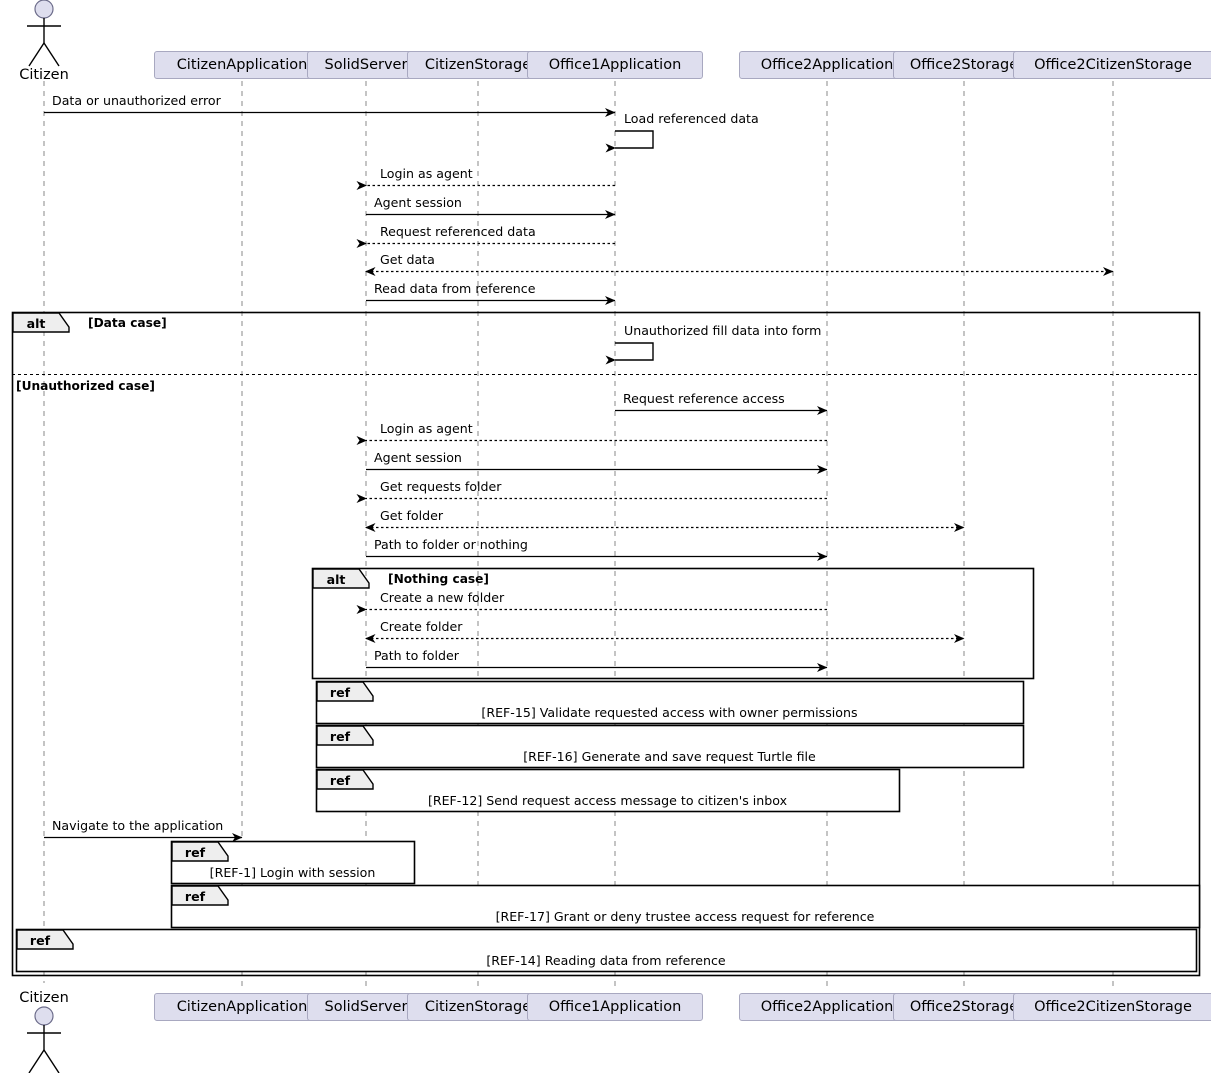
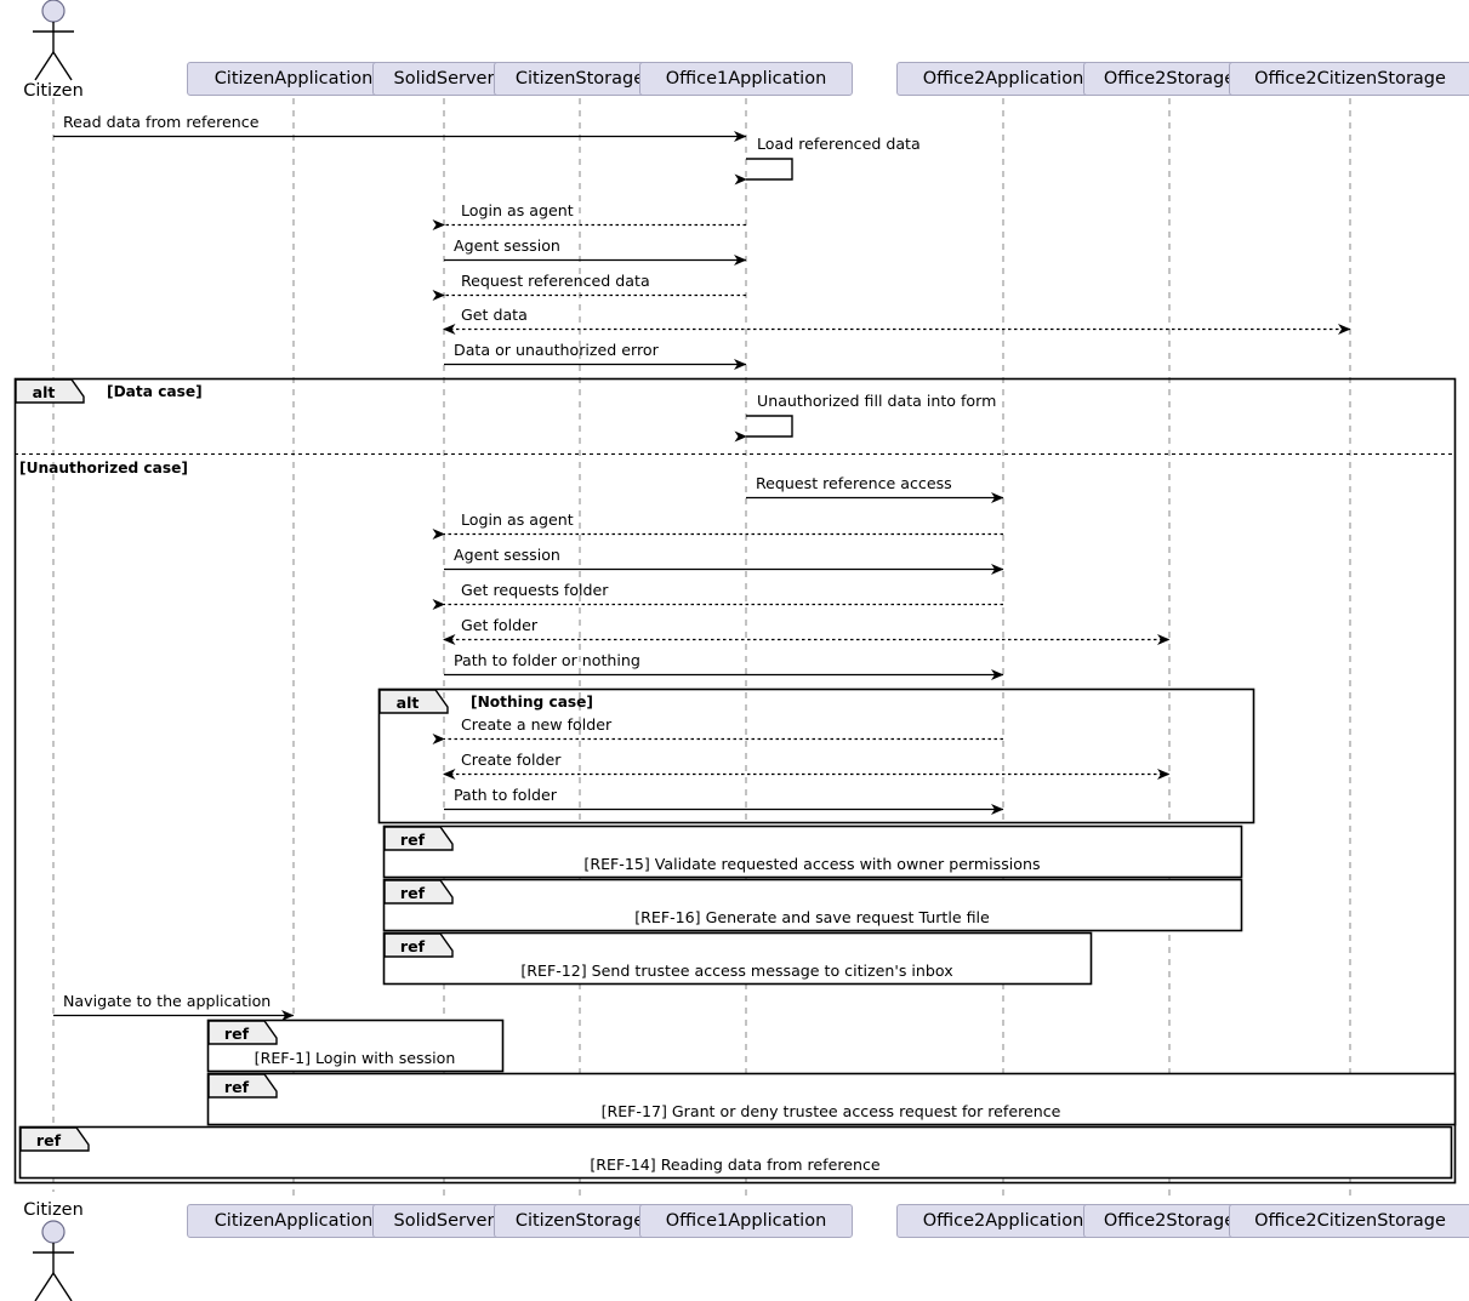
  Citizen
  Citizen
  CitizenApplication
  CitizenApplication
  SolidServer
  SolidServer
  CitizenStorag
  CitizenStorag
  Office1Application
  Office1Application
  Office2Application
  Office2Application
  Office2Storag
  Office2Storag
  Office2CitizenStorage
  Office2CitizenStorage
  alt
  [Data case]
  [Unauthorized case]
  alt
  [Nothing case]
  ref
  [REF-15] Validate requested access with owner permissions
  ref
  [REF-16] Generate and save request Turtle file
  ref
- [REF-12] Send request access message to citizen's inbox
+ [REF-12] Send trustee access message to citizen's inbox
  ref
  [REF-1] Login with session
  ref
  [REF-17] Grant or deny trustee access request for reference
  ref
  [REF-14] Reading data from reference
- Data or unauthorized error
+ Read data from reference
  Load referenced data
  Login as agent
  Agent session
  Request referenced data
  Get data
- Read data from reference
+ Data or unauthorized error
  Unauthorized fill data into form
  Request reference access
  Login as agent
  Agent session
  Get requests folder
  Get folder
  Path to folder or nothing
  Create a new folder
  Create folder
  Path to folder
  Navigate to the application
